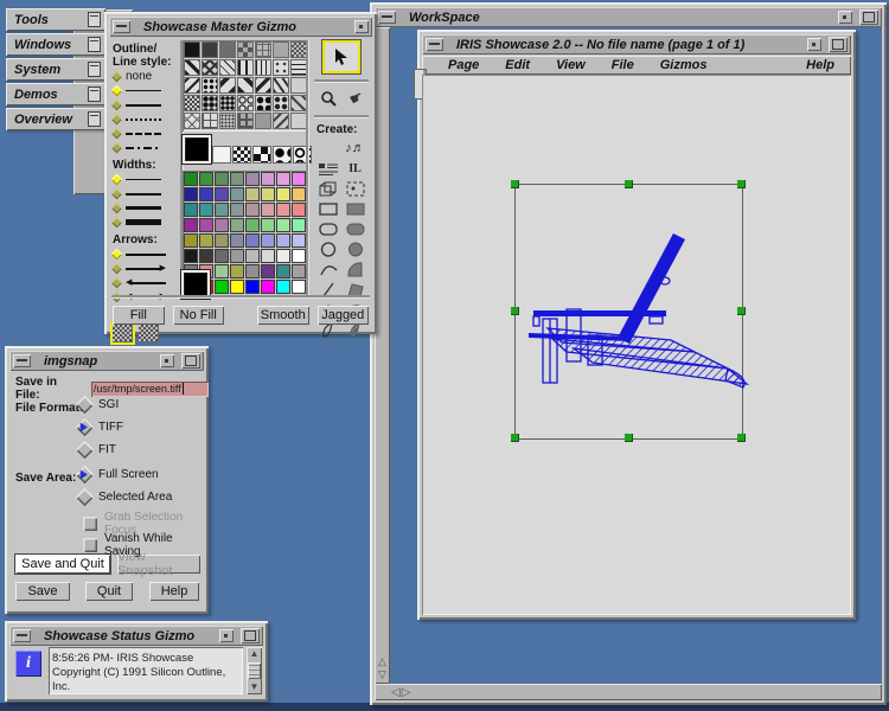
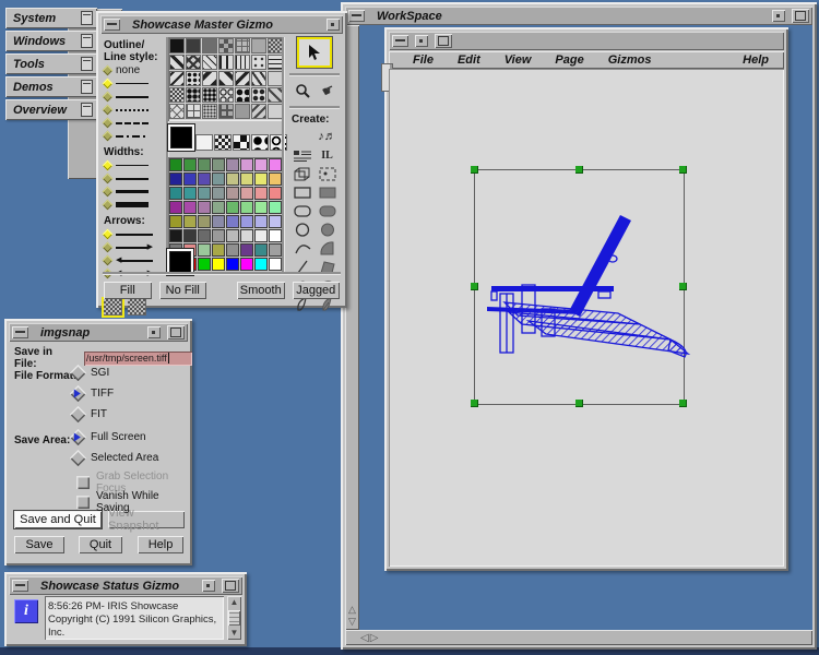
- Tools
+ System
  Windows
- System
+ Tools
  Demos
  Overview
  WorkSpace
  △
  ▽
  ◁▷
- IRIS Showcase 2.0 -- No file name (page 1 of 1)
- Page
+ File
  Edit
  View
- File
+ Page
  Gizmos
  Help
  Showcase Master Gizmo
  Outline/
  Line style:
  none
  Widths:
  Arrows:
  Create:
  ♪♬
  IL
  Fill
  No Fill
  Smooth
  Jagged
  imgsnap
  Save in File:
  /usr/tmp/screen.tiff
  File Format
  Save Area:
  Save and Quit
  View Snapshot
  Save
  Quit
  Help
  SGI
  TIFF
  FIT
  Full Screen
  Selected Area
  Grab Selection Focus
  Vanish While Saving
  Showcase Status Gizmo
  i
  8:56:26 PM- IRIS Showcase
- Copyright (C) 1991 Silicon Outline, Inc.
+ Copyright (C) 1991 Silicon Graphics, Inc.
  ▲
  ▼
